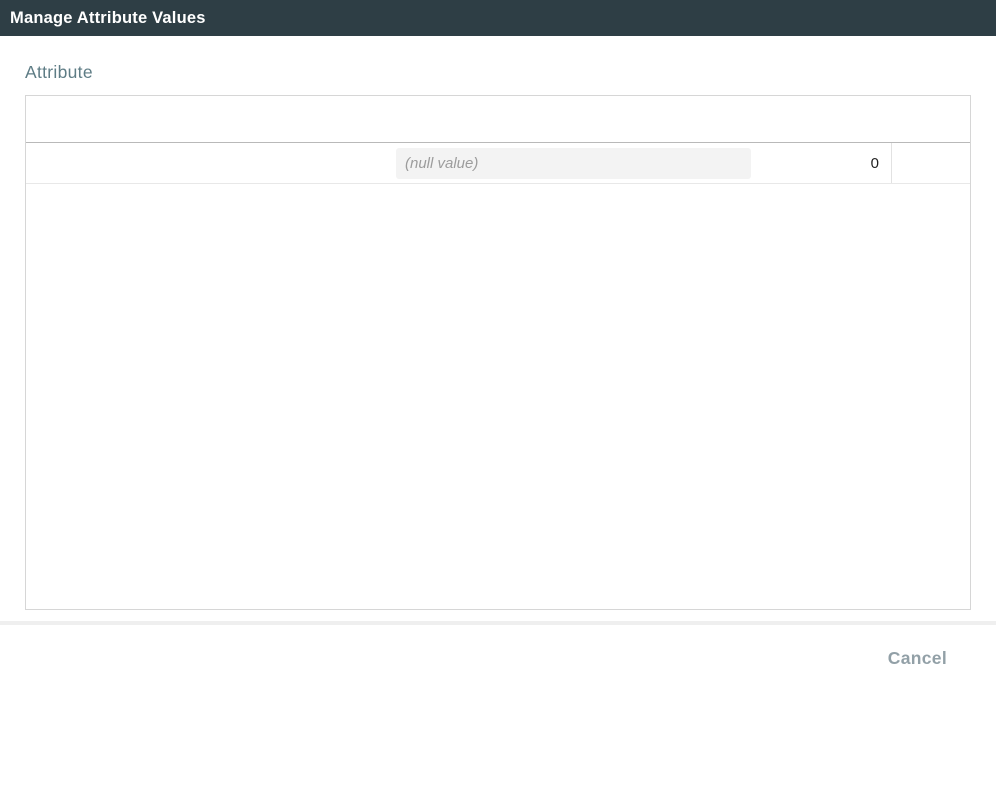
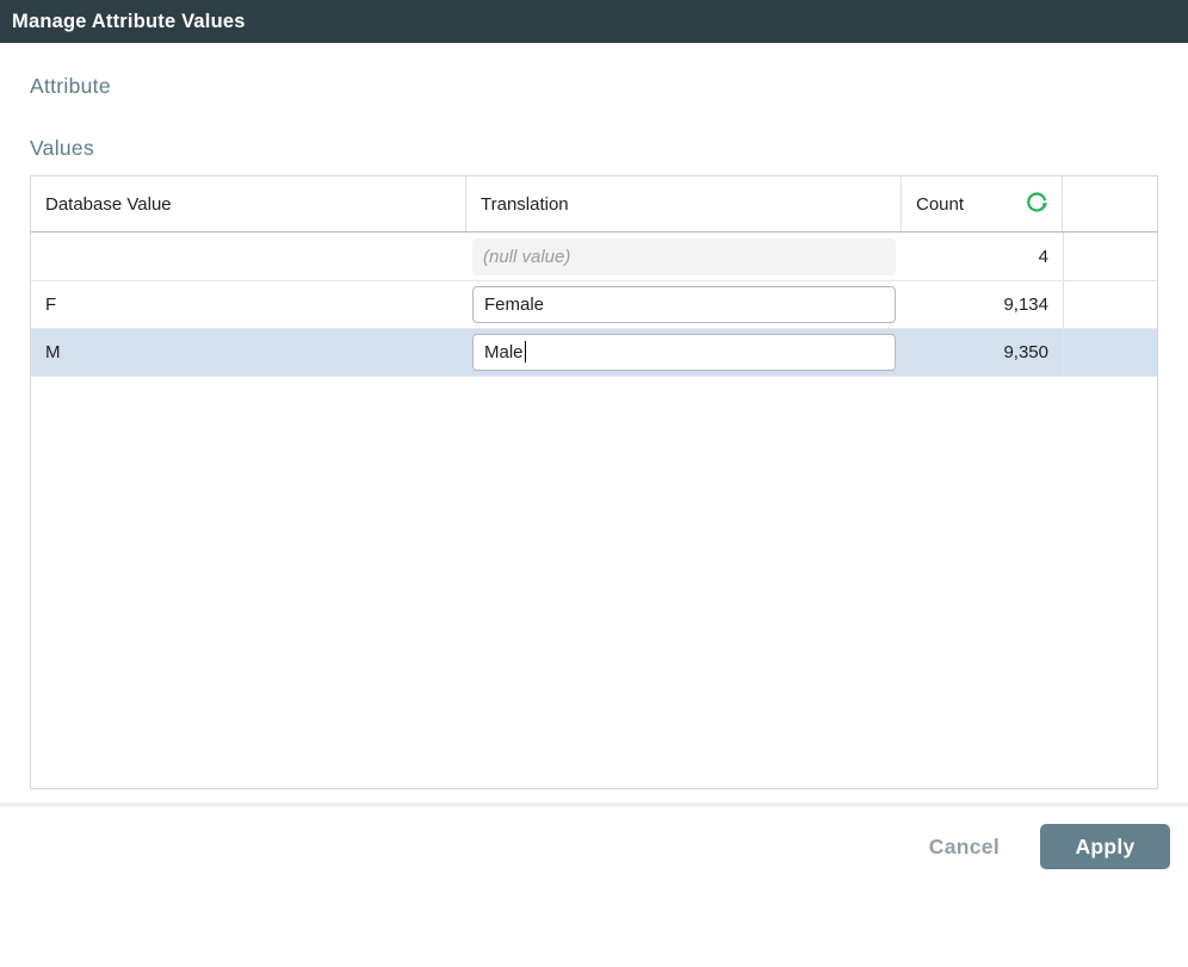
  Manage Attribute Values
  Attribute
+ Values
+ Database Value
+ Translation
+ Count
  (null value)
- 0
+ 4
+ F
+ Female
+ 9,134
+ M
+ Male
+ 9,350
  Cancel
+ Apply
